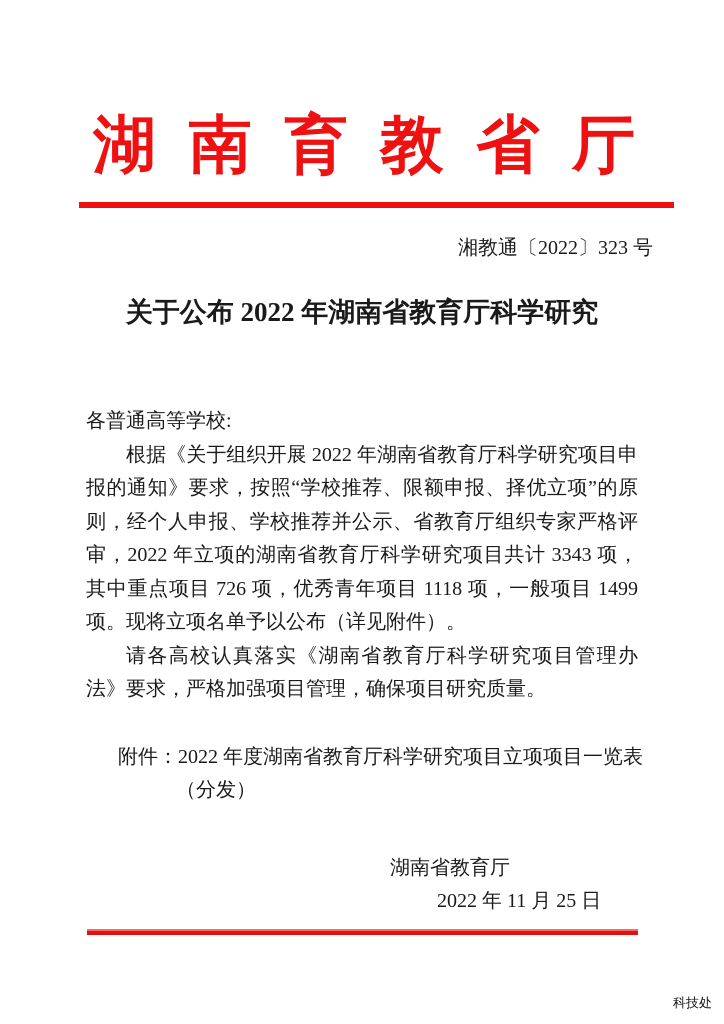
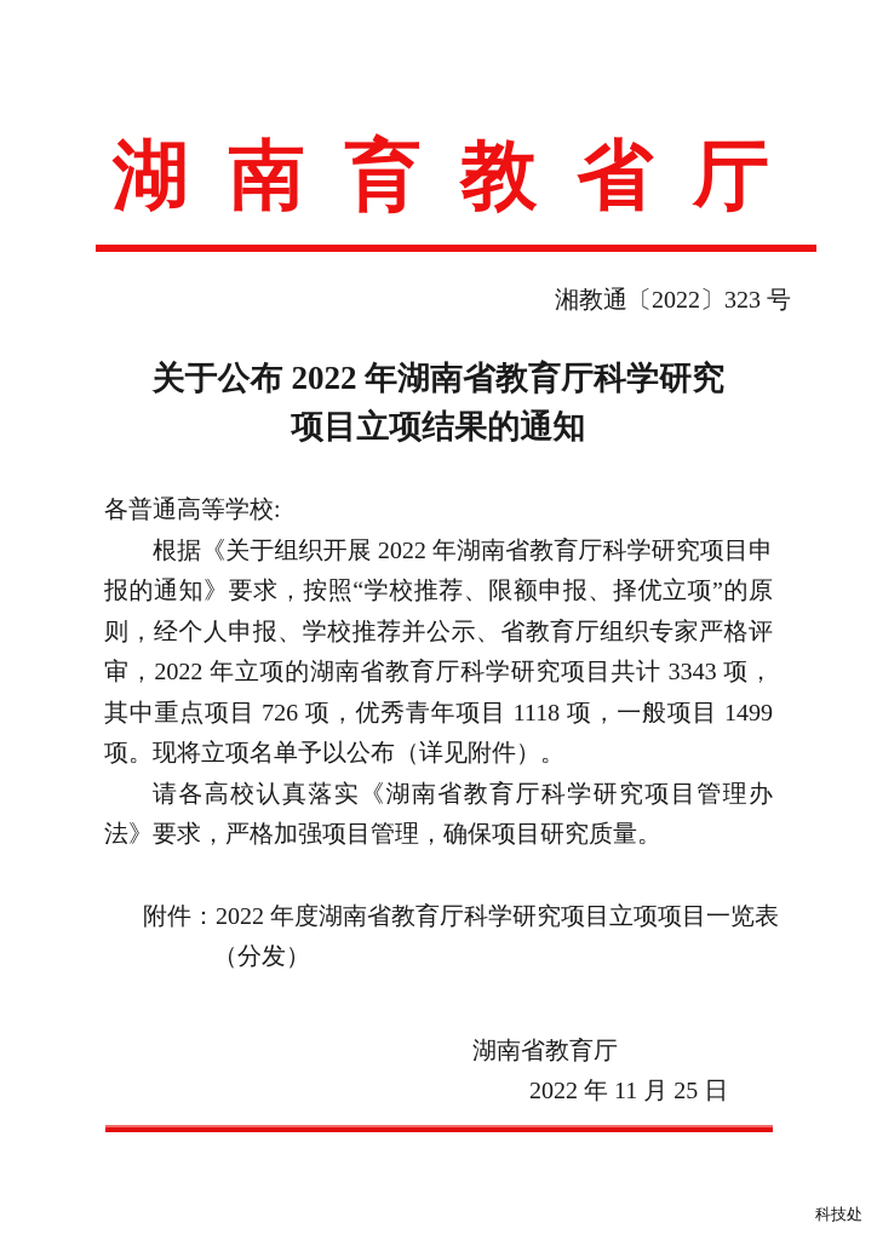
  湖
  南
  育
  教
  省
  厅
  湘教通〔2022〕323 号
  关于公布 2022 年湖南省教育厅科学研究
+ 项目立项结果的通知
  各普通高等学校:
  根据《关于组织开展 2022 年湖南省教育厅科学研究项目申报的通知》要求，按照“学校推荐、限额申报、择优立项”的原则，经个人申报、学校推荐并公示、省教育厅组织专家严格评审，2022 年立项的湖南省教育厅科学研究项目共计 3343 项，其中重点项目 726 项，优秀青年项目 1118 项，一般项目 1499 项。现将立项名单予以公布（详见附件）。
  请各高校认真落实《湖南省教育厅科学研究项目管理办法》要求，严格加强项目管理，确保项目研究质量。
  附件：2022 年度湖南省教育厅科学研究项目立项项目一览表
  （分发）
  湖南省教育厅
  2022 年 11 月 25 日
  科技处
